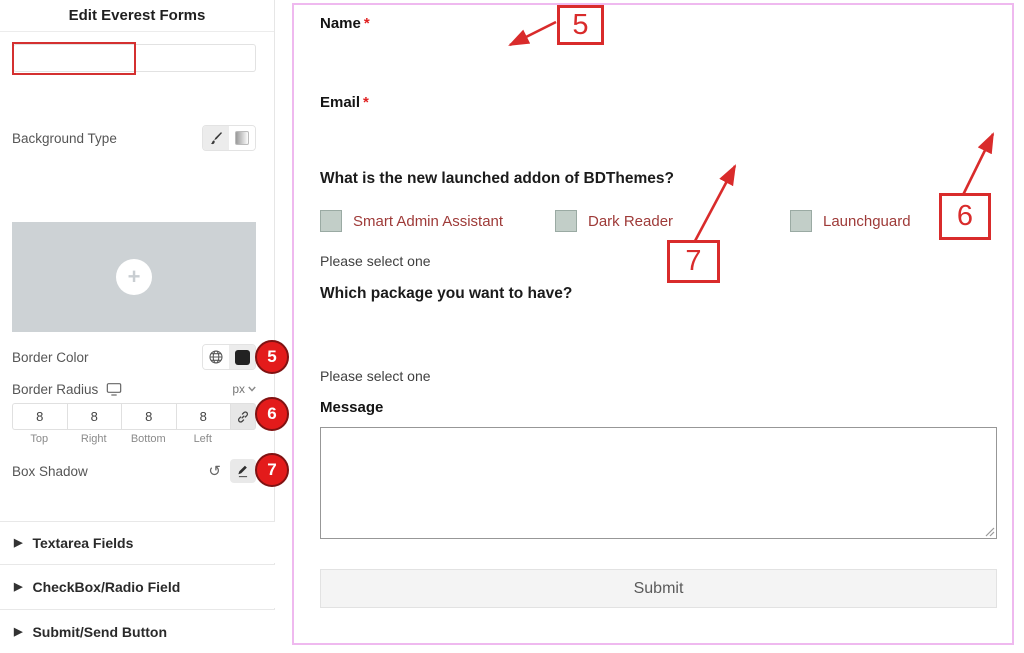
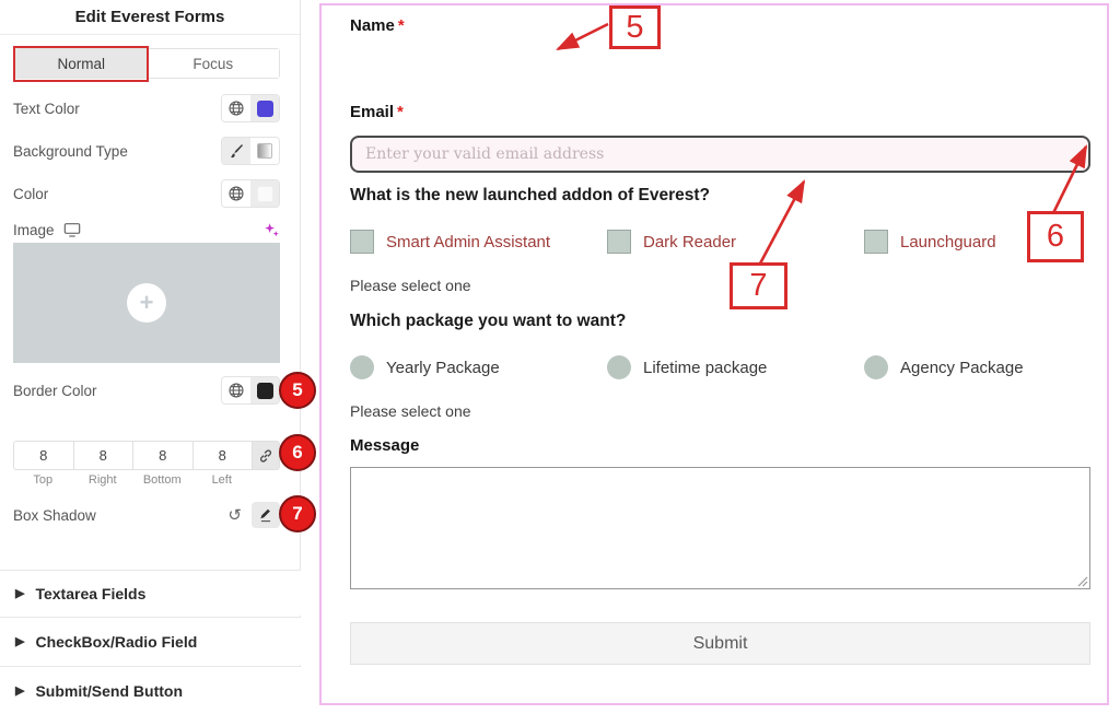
  Edit Everest Forms
+ Normal
+ Focus
+ Text Color
  Background Type
+ Color
+ Image
  +
  Border Color
- Border Radius
- px
  8
  8
  8
  8
  Top
  Right
  Bottom
  Left
  Box Shadow
  ↺
  ▶
  Textarea Fields
  ▶
  CheckBox/Radio Field
  ▶
  Submit/Send Button
  5
  6
  7
  Name *
  Email *
+ Enter your valid email address
- What is the new launched addon of BDThemes?
+ What is the new launched addon of Everest?
  Smart Admin Assistant
  Dark Reader
  Launchguard
  Please select one
- Which package you want to have?
+ Which package you want to want?
+ Yearly Package
+ Lifetime package
+ Agency Package
  Please select one
  Message
  Submit
  5
  6
  7
